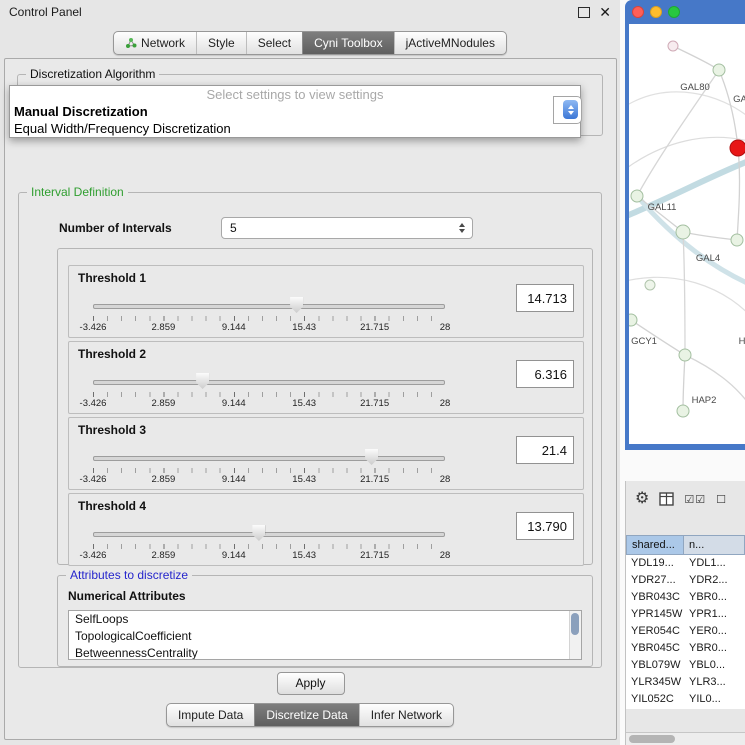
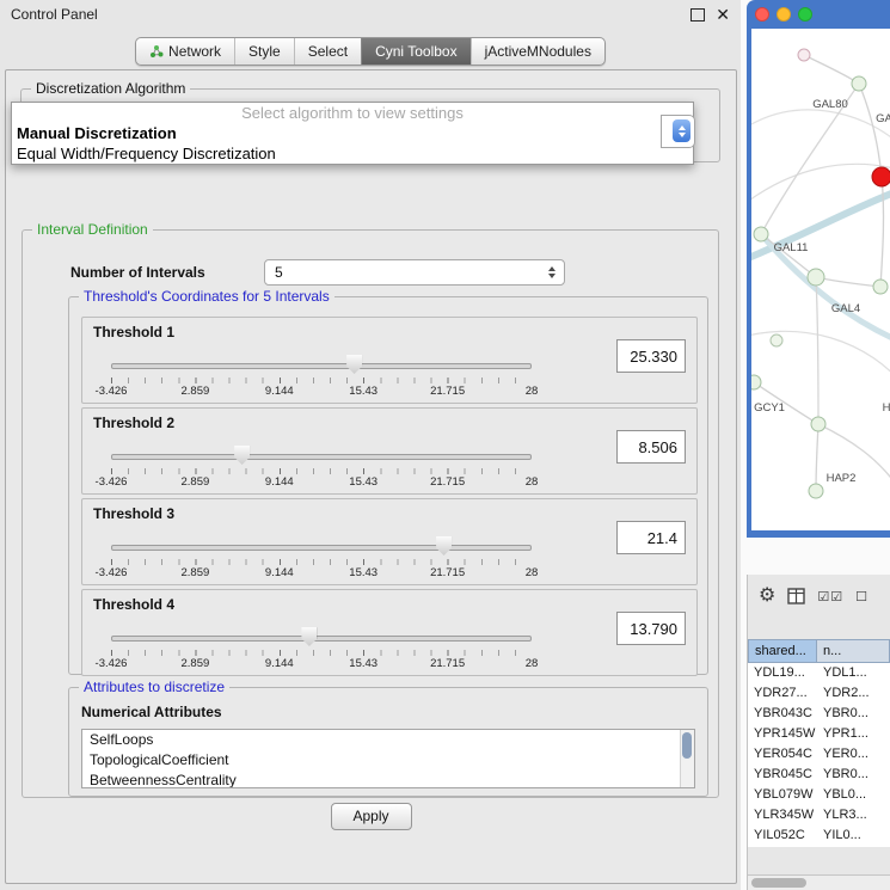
  Control Panel
  ✕
  Network
  Style
  Select
  Cyni Toolbox
  jActiveMNodules
  Discretization Algorithm
- Select settings to view settings
+ Select algorithm to view settings
  Manual Discretization
  Equal Width/Frequency Discretization
  Interval Definition
  Number of Intervals
  5
+ Threshold's Coordinates for 5 Intervals
  Threshold 1
  -3.426
  2.859
  9.144
  15.43
  21.715
  28
- 14.713
+ 25.330
  Threshold 2
  -3.426
  2.859
  9.144
  15.43
  21.715
  28
- 6.316
+ 8.506
  Threshold 3
  -3.426
  2.859
  9.144
  15.43
  21.715
  28
  21.4
  Threshold 4
  -3.426
  2.859
  9.144
  15.43
  21.715
  28
  13.790
  Attributes to discretize
  Numerical Attributes
  SelfLoops
  TopologicalCoefficient
  BetweennessCentrality
  Apply
- Impute Data
- Discretize Data
- Infer Network
  GAL80
  GA
  GAL11
  GAL4
  GCY1
  H
  HAP2
  ⚙
  ☑☑
  ☐
  shared...
  n...
  YDL19...
  YDL1...
  YDR27...
  YDR2...
  YBR043C
  YBR0...
  YPR145W
  YPR1...
  YER054C
  YER0...
  YBR045C
  YBR0...
  YBL079W
  YBL0...
  YLR345W
  YLR3...
  YIL052C
  YIL0...
